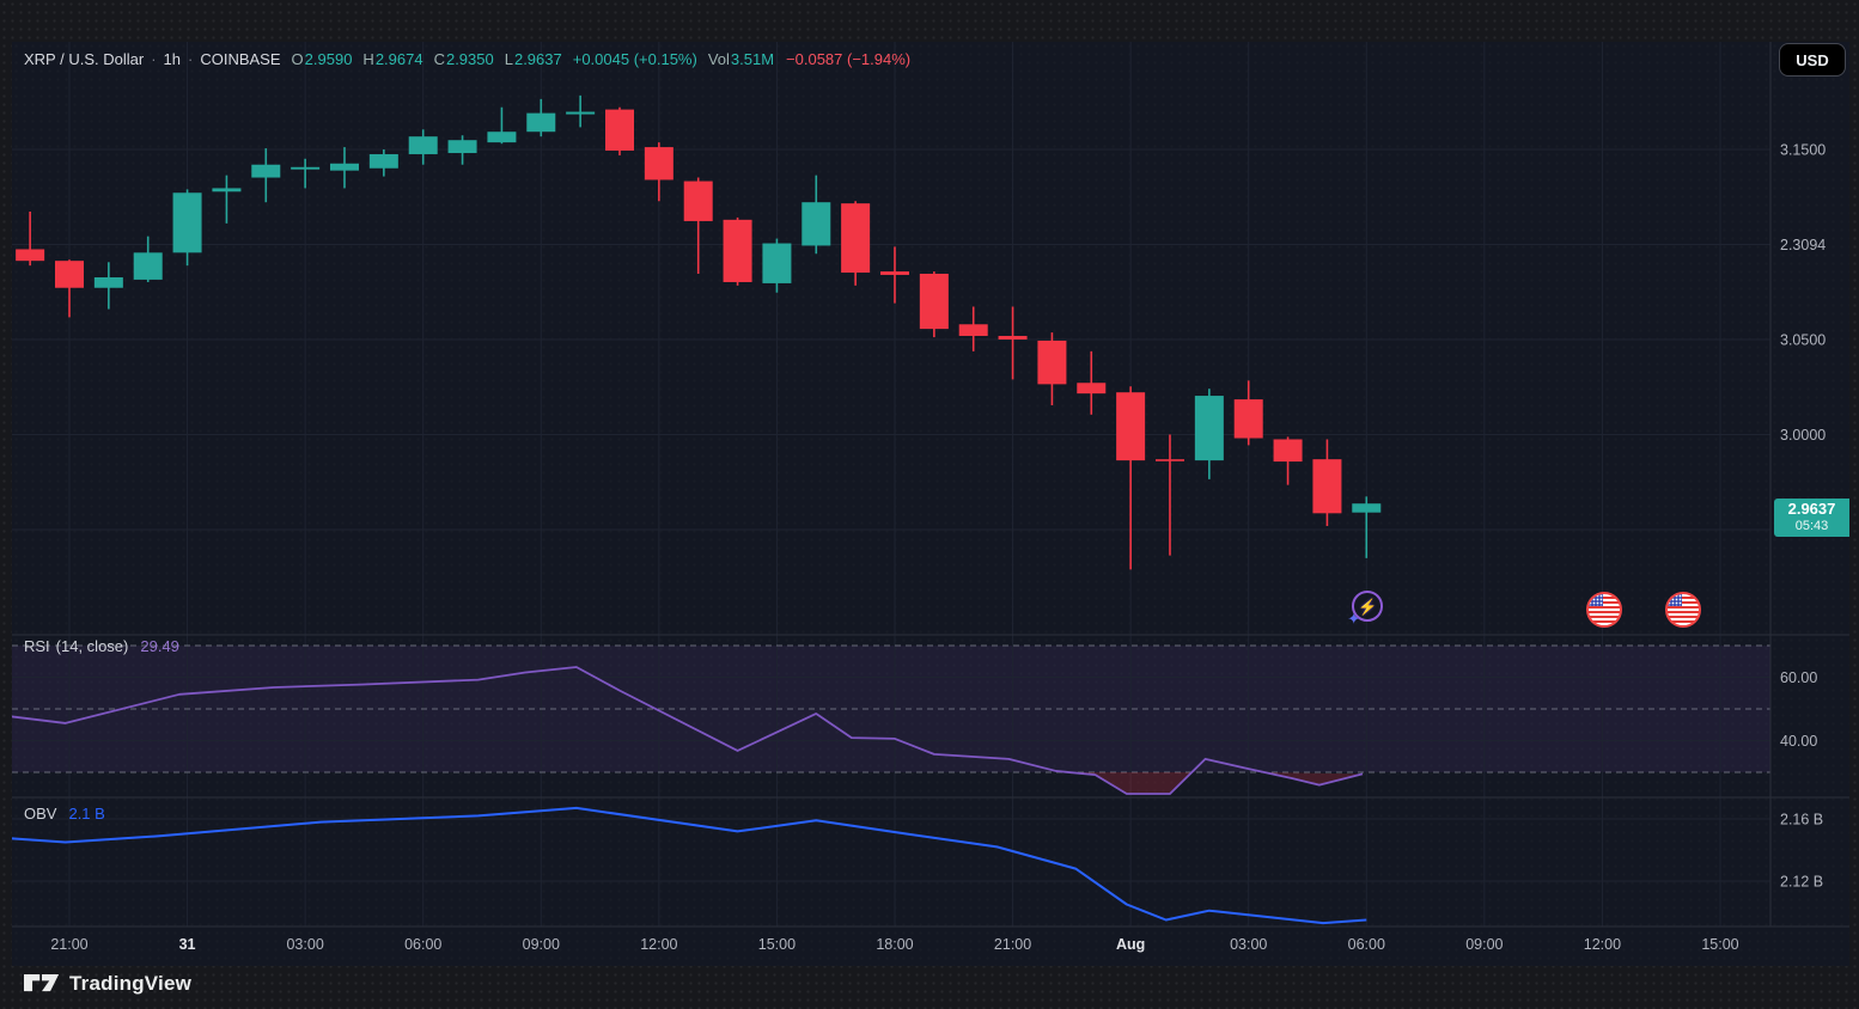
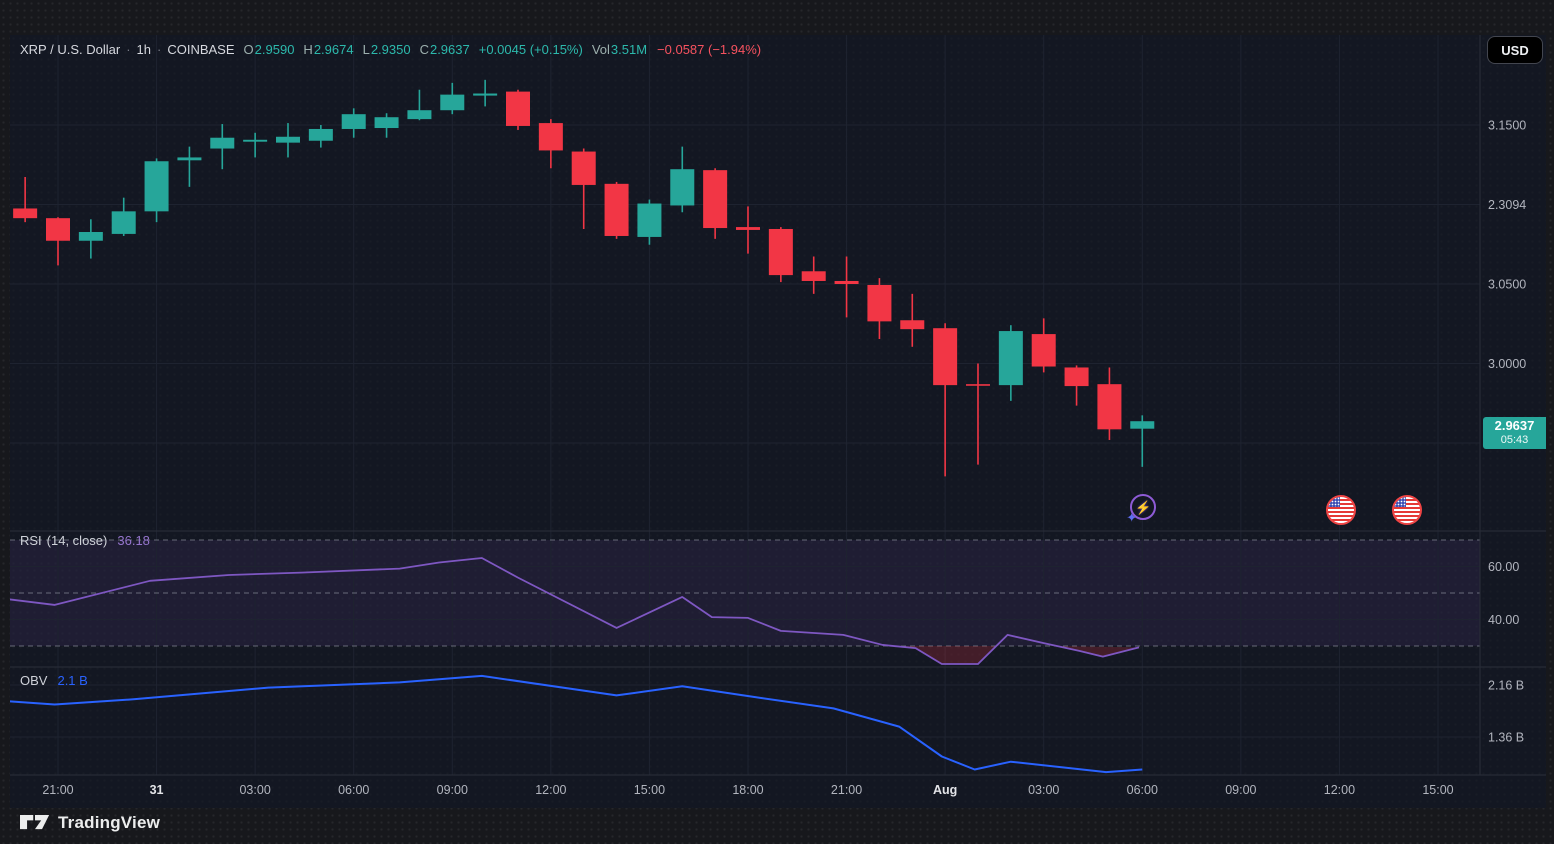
  3.1500
  2.3094
  3.0500
  3.0000
  60.00
  40.00
  2.16 B
- 2.12 B
+ 1.36 B
  21:00
  31
  03:00
  06:00
  09:00
  12:00
  15:00
  18:00
  21:00
  Aug
  03:00
  06:00
  09:00
  12:00
  15:00
  XRP / U.S. Dollar
  ·
  1h
  ·
  COINBASE
  O
  2.9590
  H
  2.9674
- C
+ L
  2.9350
- L
+ C
  2.9637
  +0.0045 (+0.15%)
  Vol
  3.51M
  −0.0587 (−1.94%)
  USD
  2.9637
  05:43
  RSI
  (14, close)
- 29.49
+ 36.18
  OBV
  2.1 B
  ⚡
  ✦
  TradingView
